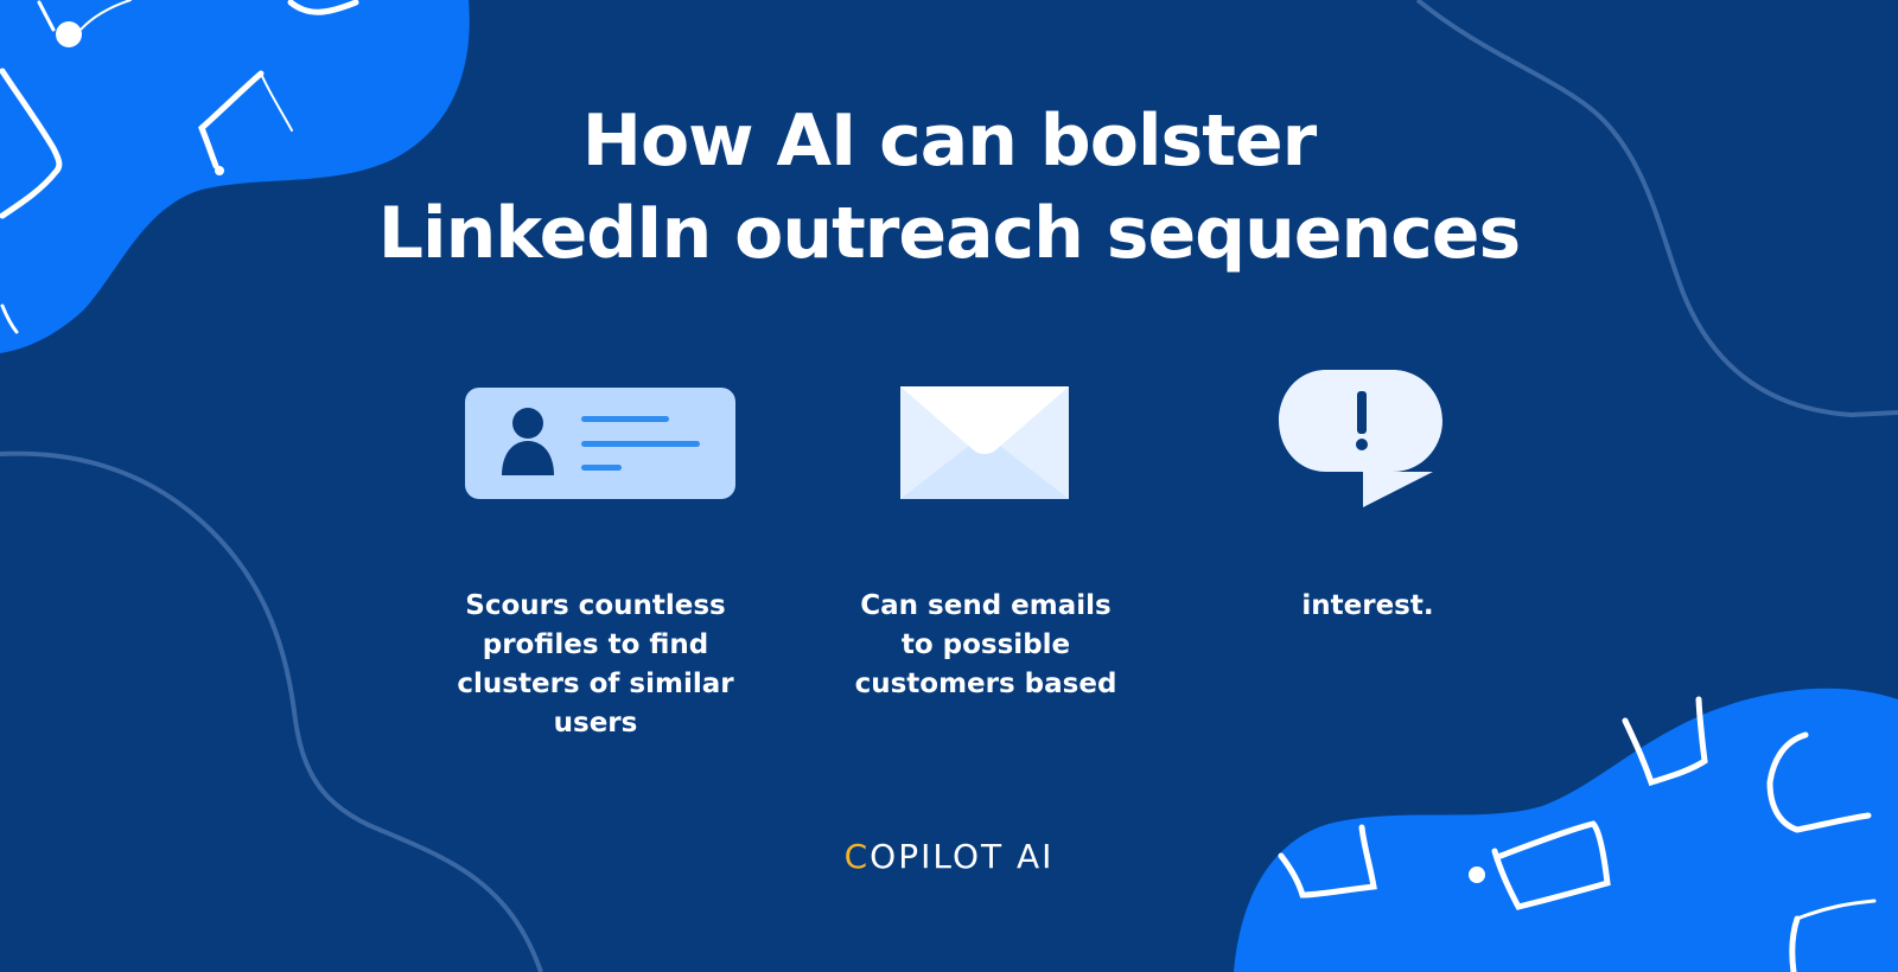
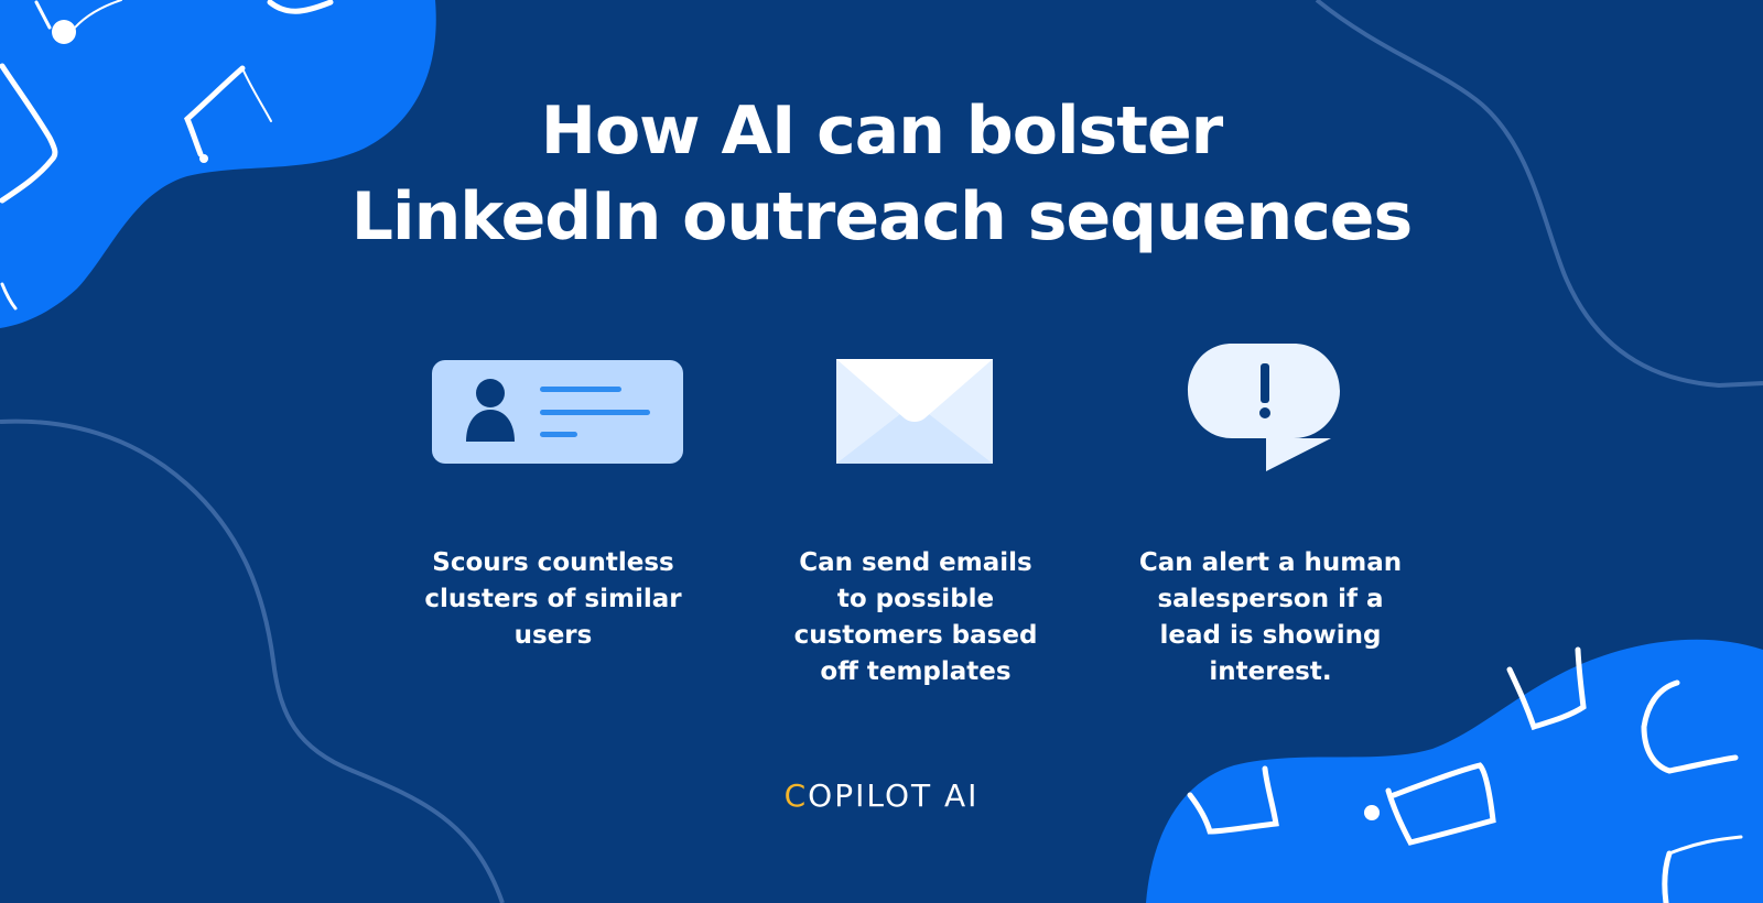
  How AI can bolster
  LinkedIn outreach sequences
  Scours countless
- profiles to find
  clusters of similar
  users
  Can send emails
  to possible
  customers based
+ off templates
+ Can alert a human
+ salesperson if a
+ lead is showing
  interest.
  COPILOT AI
